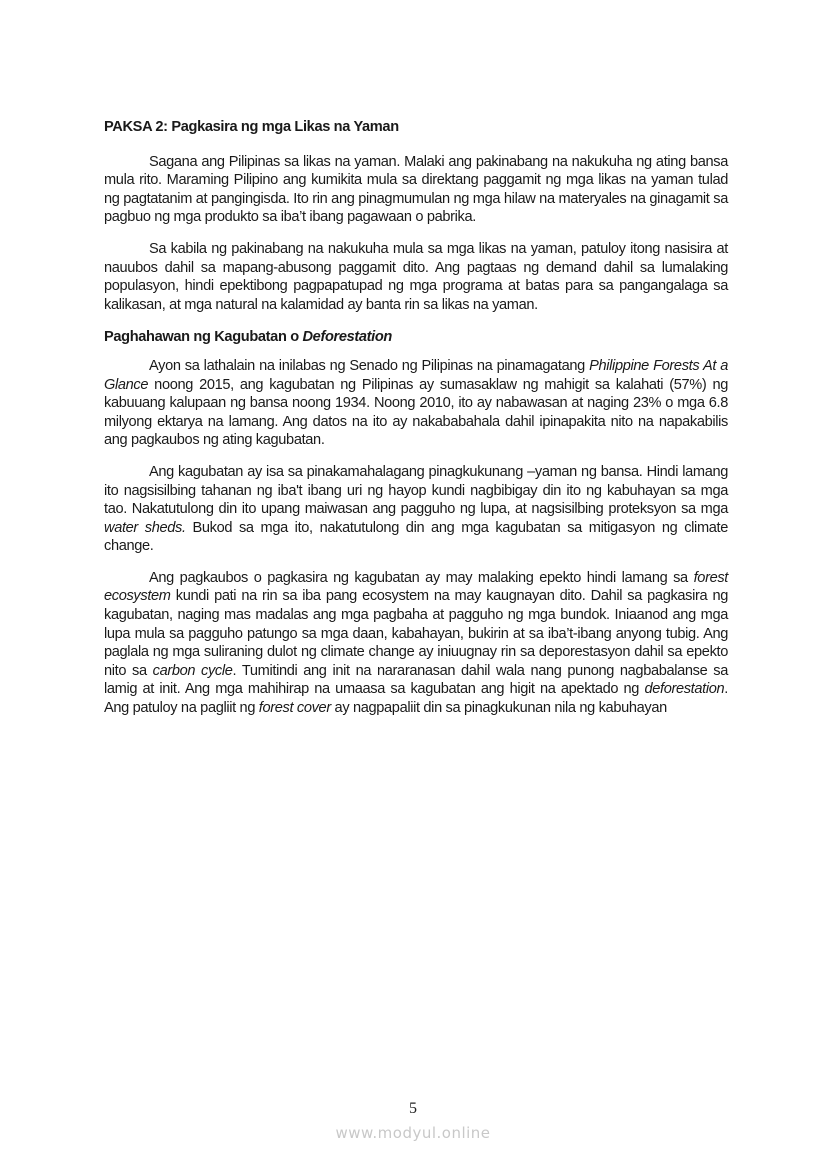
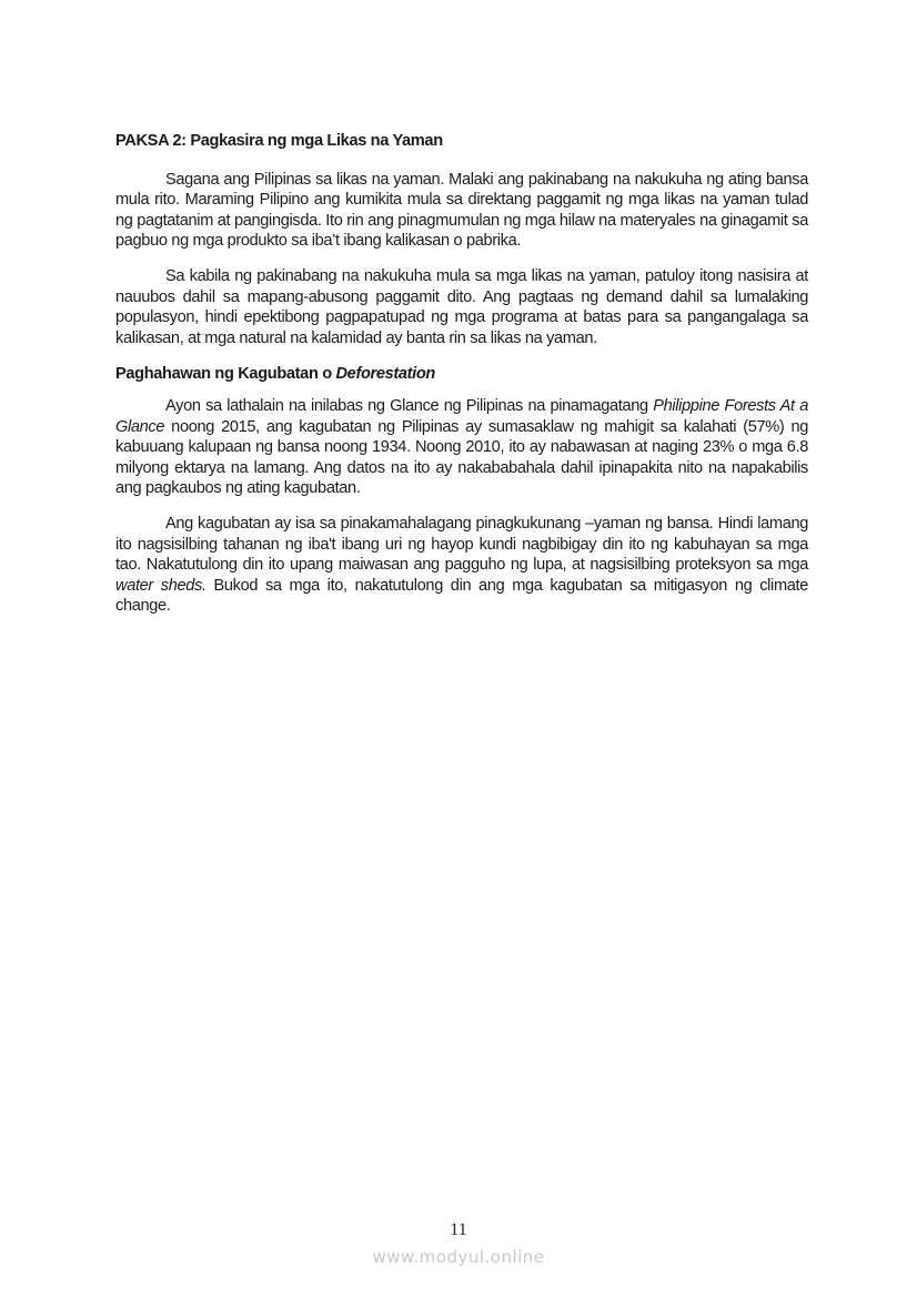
  PAKSA 2: Pagkasira ng mga Likas na Yaman
- Sagana ang Pilipinas sa likas na yaman. Malaki ang pakinabang na nakukuha ng ating bansa mula rito. Maraming Pilipino ang kumikita mula sa direktang paggamit ng mga likas na yaman tulad ng pagtatanim at pangingisda. Ito rin ang pinagmumulan ng mga hilaw na materyales na ginagamit sa pagbuo ng mga produkto sa iba’t ibang pagawaan o pabrika.
+ Sagana ang Pilipinas sa likas na yaman. Malaki ang pakinabang na nakukuha ng ating bansa mula rito. Maraming Pilipino ang kumikita mula sa direktang paggamit ng mga likas na yaman tulad ng pagtatanim at pangingisda. Ito rin ang pinagmumulan ng mga hilaw na materyales na ginagamit sa pagbuo ng mga produkto sa iba’t ibang kalikasan o pabrika.
  Sa kabila ng pakinabang na nakukuha mula sa mga likas na yaman, patuloy itong nasisira at nauubos dahil sa mapang-abusong paggamit dito. Ang pagtaas ng demand dahil sa lumalaking populasyon, hindi epektibong pagpapatupad ng mga programa at batas para sa pangangalaga sa kalikasan, at mga natural na kalamidad ay banta rin sa likas na yaman.
  Paghahawan ng Kagubatan o Deforestation
- Ayon sa lathalain na inilabas ng Senado ng Pilipinas na pinamagatang Philippine Forests At a Glance noong 2015, ang kagubatan ng Pilipinas ay sumasaklaw ng mahigit sa kalahati (57%) ng kabuuang kalupaan ng bansa noong 1934. Noong 2010, ito ay nabawasan at naging 23% o mga 6.8 milyong ektarya na lamang. Ang datos na ito ay nakababahala dahil ipinapakita nito na napakabilis ang pagkaubos ng ating kagubatan.
+ Ayon sa lathalain na inilabas ng Glance ng Pilipinas na pinamagatang Philippine Forests At a Glance noong 2015, ang kagubatan ng Pilipinas ay sumasaklaw ng mahigit sa kalahati (57%) ng kabuuang kalupaan ng bansa noong 1934. Noong 2010, ito ay nabawasan at naging 23% o mga 6.8 milyong ektarya na lamang. Ang datos na ito ay nakababahala dahil ipinapakita nito na napakabilis ang pagkaubos ng ating kagubatan.
  Ang kagubatan ay isa sa pinakamahalagang pinagkukunang –yaman ng bansa. Hindi lamang ito nagsisilbing tahanan ng iba't ibang uri ng hayop kundi nagbibigay din ito ng kabuhayan sa mga tao. Nakatutulong din ito upang maiwasan ang pagguho ng lupa, at nagsisilbing proteksyon sa mga water sheds. Bukod sa mga ito, nakatutulong din ang mga kagubatan sa mitigasyon ng climate change.
- Ang pagkaubos o pagkasira ng kagubatan ay may malaking epekto hindi lamang sa forest ecosystem kundi pati na rin sa iba pang ecosystem na may kaugnayan dito. Dahil sa pagkasira ng kagubatan, naging mas madalas ang mga pagbaha at pagguho ng mga bundok. Iniaanod ang mga lupa mula sa pagguho patungo sa mga daan, kabahayan, bukirin at sa iba’t-ibang anyong tubig. Ang paglala ng mga suliraning dulot ng climate change ay iniuugnay rin sa deporestasyon dahil sa epekto nito sa carbon cycle. Tumitindi ang init na nararanasan dahil wala nang punong nagbabalanse sa lamig at init. Ang mga mahihirap na umaasa sa kagubatan ang higit na apektado ng deforestation. Ang patuloy na pagliit ng forest cover ay nagpapaliit din sa pinagkukunan nila ng kabuhayan
- 5
+ 11
  www.modyul.online
